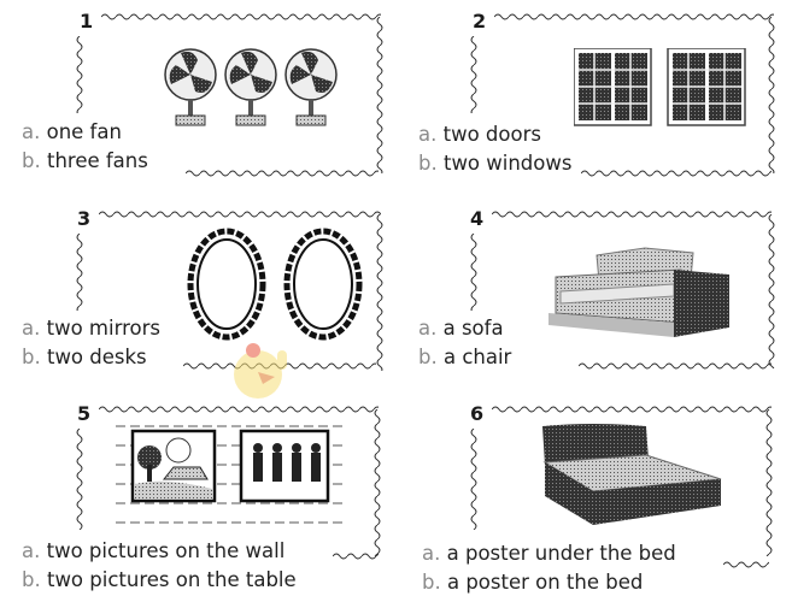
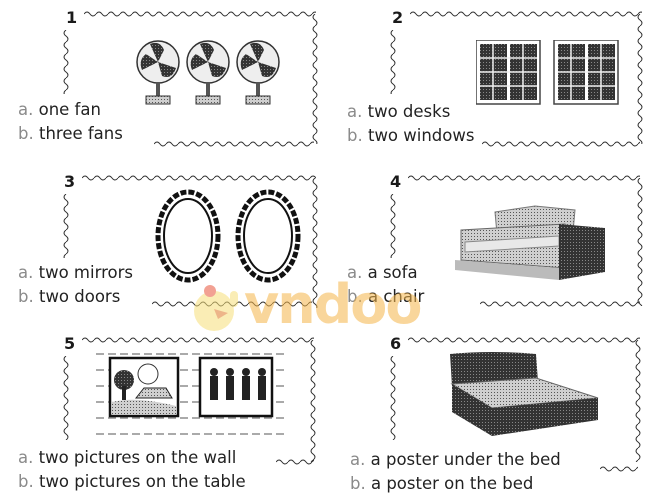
  1
  a. one fan
  b. three fans
  2
- a. two doors
+ a. two desks
  b. two windows
  3
  a. two mirrors
- b. two desks
+ b. two doors
  4
  a. a sofa
  b. a chair
  5
  a. two pictures on the wall
  b. two pictures on the table
  6
  a. a poster under the bed
  b. a poster on the bed
+ vndoo
